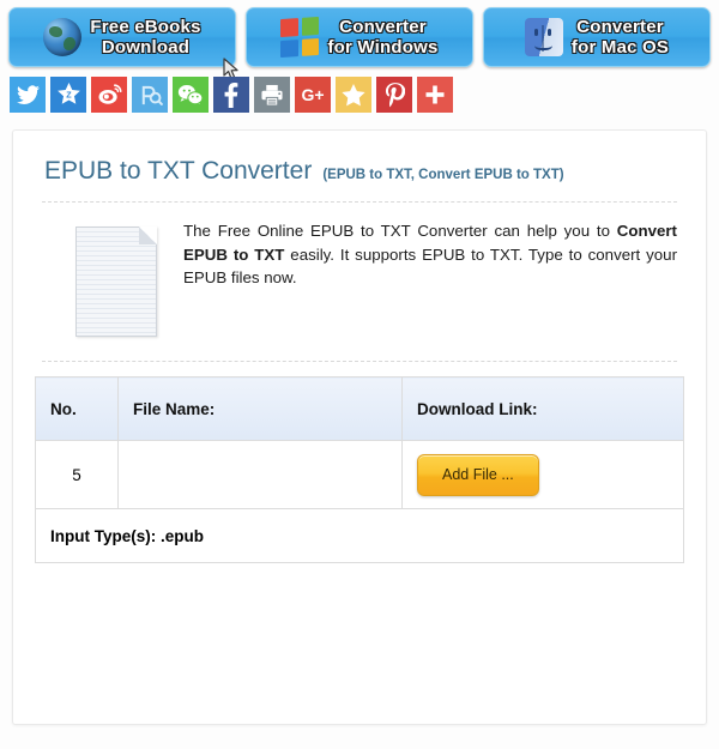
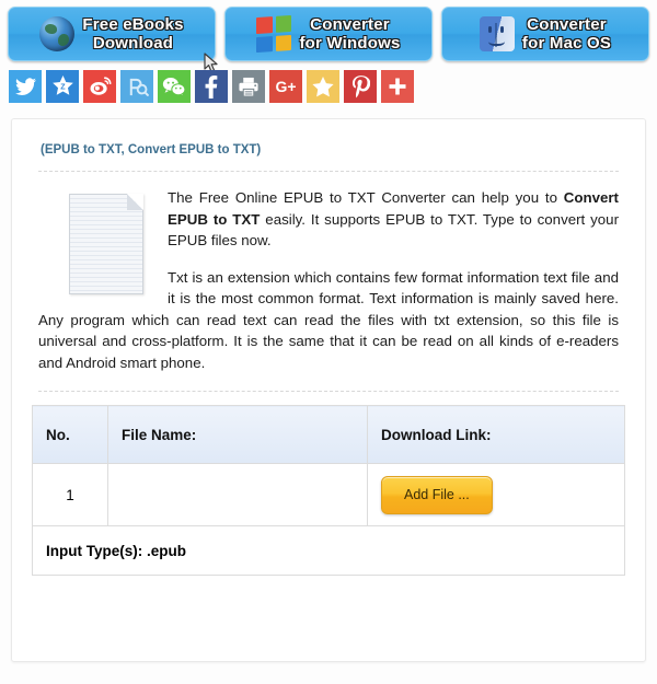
  Free eBooks
  Download
  Converter
  for Windows
  Converter
  for Mac OS
  Z
  G+
- EPUB to TXT Converter
  (EPUB to TXT, Convert EPUB to TXT)
  The Free Online EPUB to TXT Converter can help you to Convert EPUB to TXT easily. It supports EPUB to TXT. Type to convert your EPUB files now.
+ Txt is an extension which contains few format information text file and it is the most common format. Text information is mainly saved here. Any program which can read text can read the files with txt extension, so this file is universal and cross-platform. It is the same that it can be read on all kinds of e-readers and Android smart phone.
  No.	File Name:	Download Link:
- 5		Add File ...
+ 1		Add File ...
  Input Type(s): .epub
